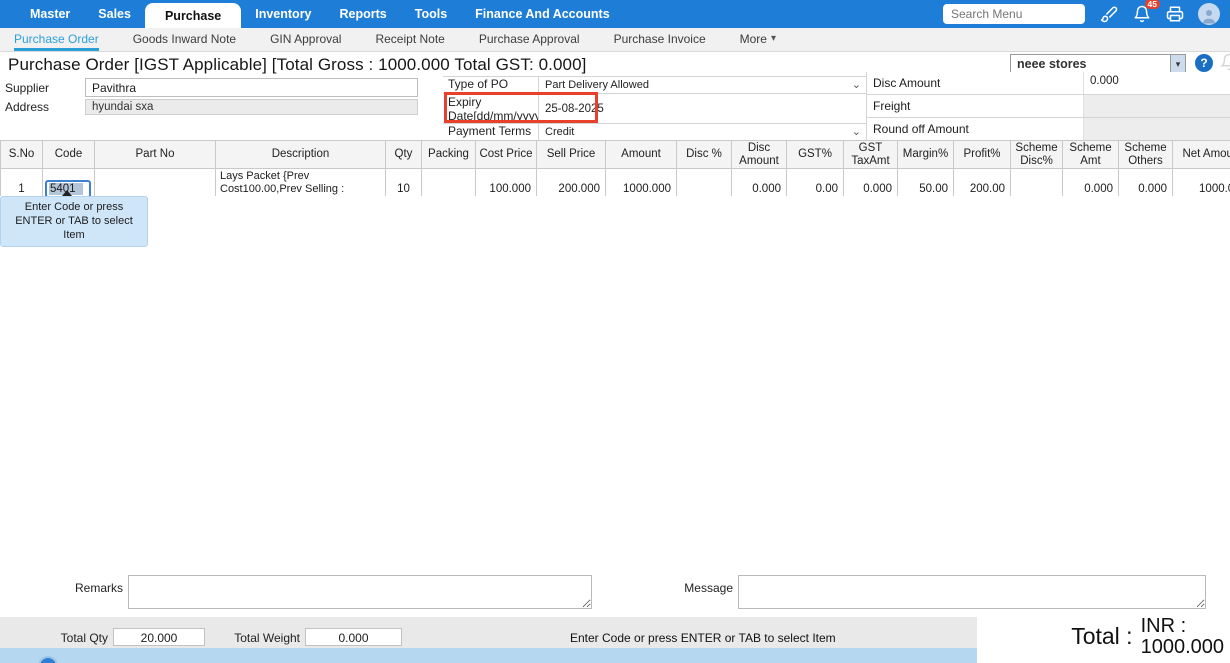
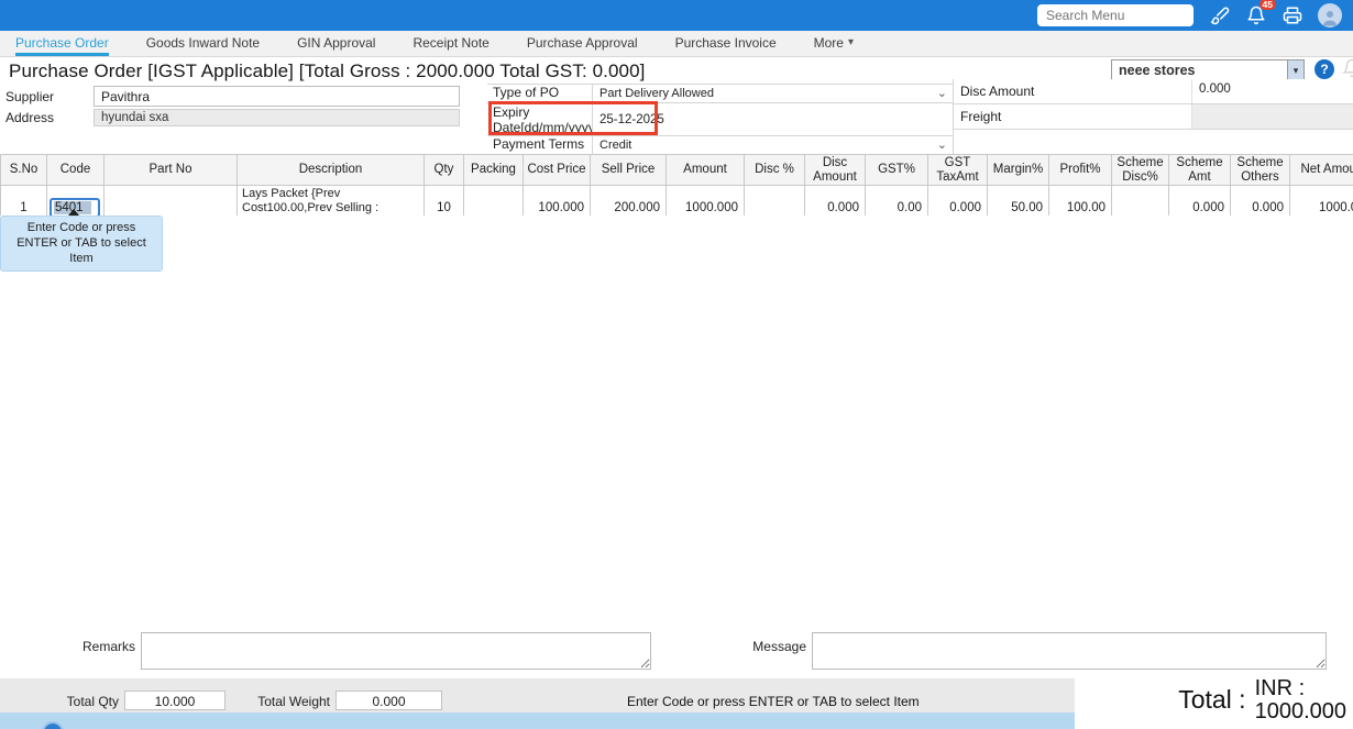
- Master
- Sales
- Purchase
- Inventory
- Reports
- Tools
- Finance And Accounts
  Search Menu
  45
  Purchase Order
  Goods Inward Note
  GIN Approval
  Receipt Note
  Purchase Approval
  Purchase Invoice
  More
- Purchase Order [IGST Applicable] [Total Gross : 1000.000 Total GST: 0.000]
+ Purchase Order [IGST Applicable] [Total Gross : 2000.000 Total GST: 0.000]
  neee stores
  Supplier
  Pavithra
  Address
  hyundai sxa
  Type of PO
  Part Delivery Allowed
  Expiry Date[dd/mm/yyy
- 25-08-2025
+ 25-12-2025
  Payment Terms
  Credit
  Disc Amount
  0.000
  Freight
- Round off Amount
  S.No	Code	Part No	Description	Qty	Packing	Cost Price	Sell Price	Amount	Disc %	Disc Amount	GST%	GST TaxAmt	Margin%	Profit%	Scheme Disc%	Scheme Amt	Scheme Others	Net Amo
- 1	5401		Lays Packet {Prev Cost100.00,Prev Selling :	10		100.000	200.000	1000.000		0.000	0.00	0.000	50.00	200.00		0.000	0.000	1000.
+ 1	5401		Lays Packet {Prev Cost100.00,Prev Selling :	10		100.000	200.000	1000.000		0.000	0.00	0.000	50.00	100.00		0.000	0.000	1000.
  Enter Code or press ENTER or TAB to select Item
  Remarks
  Message
  Total Qty
- 20.000
+ 10.000
  Total Weight
  0.000
  Enter Code or press ENTER or TAB to select Item
  Total :
  INR :
  1000.000
